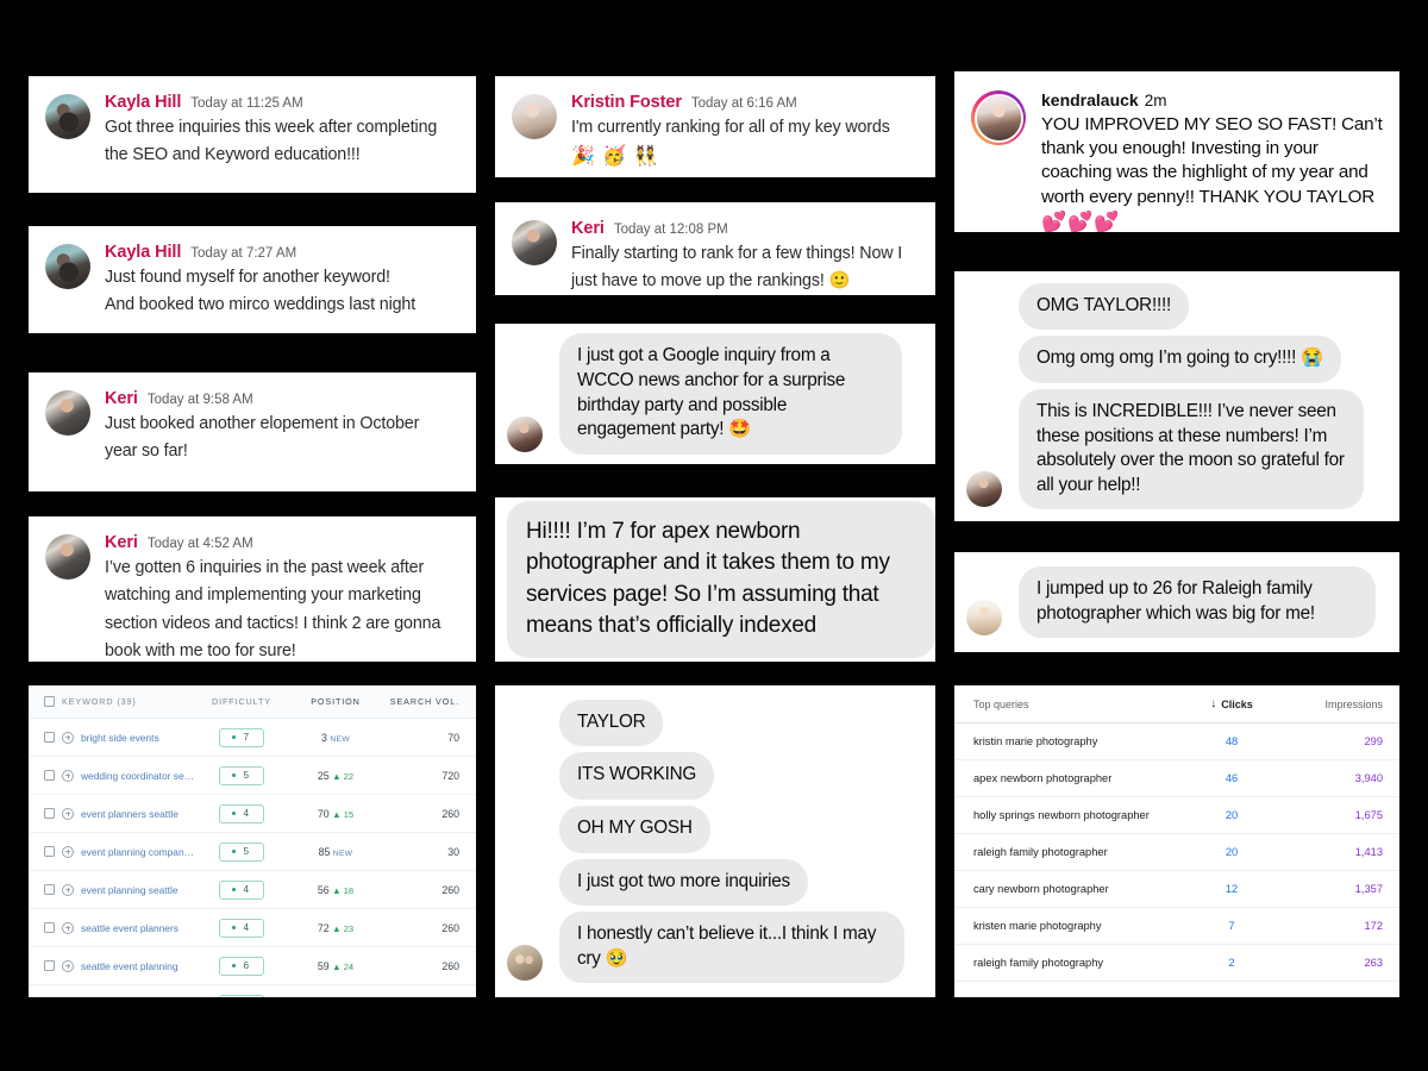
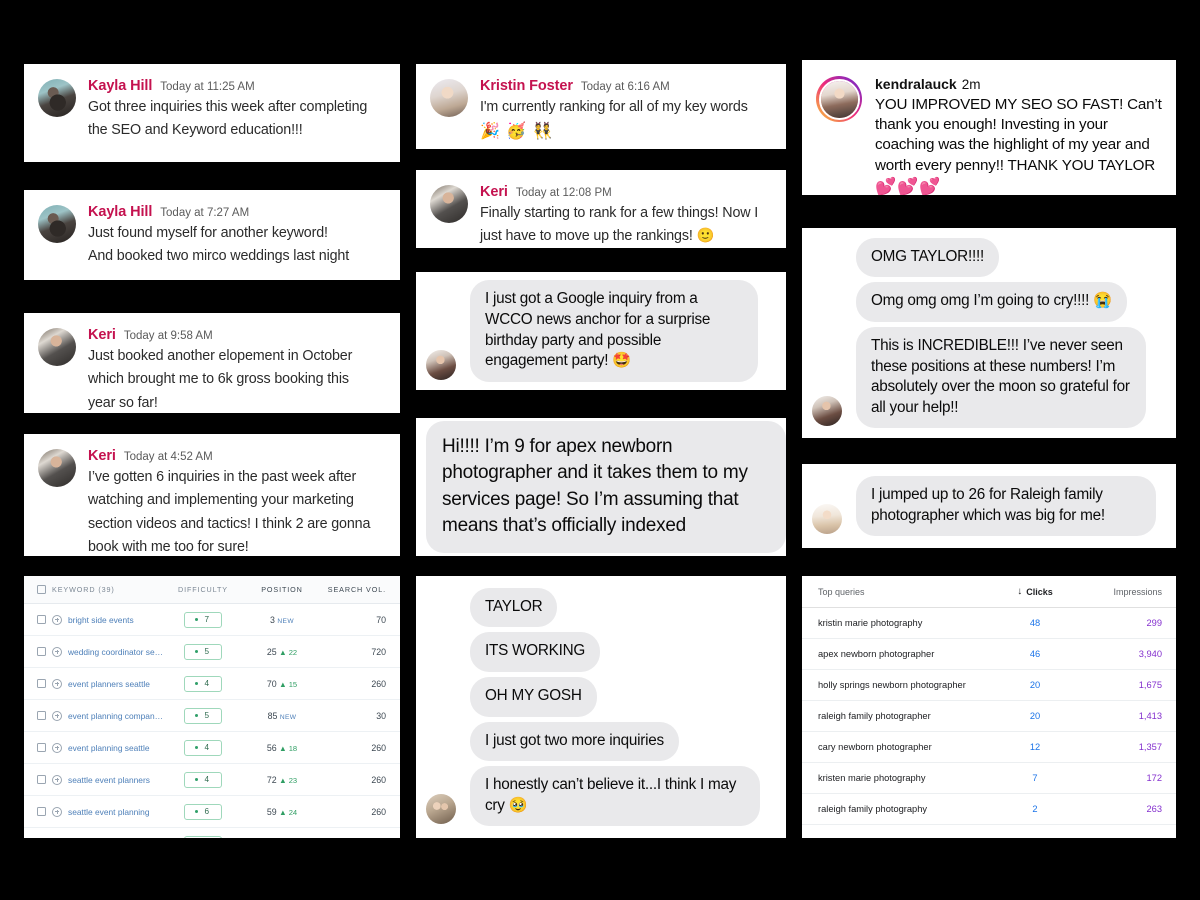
  Kayla Hill
  Today at 11:25 AM
  Got three inquiries this week after completing
  the SEO and Keyword education!!!
  Kayla Hill
  Today at 7:27 AM
  Just found myself for another keyword!
  And booked two mirco weddings last night
  Keri
  Today at 9:58 AM
  Just booked another elopement in October
+ which brought me to 6k gross booking this
  year so far!
  Keri
  Today at 4:52 AM
  I’ve gotten 6 inquiries in the past week after
  watching and implementing your marketing
  section videos and tactics! I think 2 are gonna
  book with me too for sure!
  KEYWORD (39)
  DIFFICULTY
  POSITION
  SEARCH VOL.
  bright side events
  7
  70
  wedding coordinator seatt
  5
  25 ▲ 22
  720
  event planners seattle
  4
  70 ▲ 15
  260
  event planning companies
  5
  30
  event planning seattle
  4
  56 ▲ 18
  260
  seattle event planners
  4
  72 ▲ 23
  260
  seattle event planning
  6
  59 ▲ 24
  260
  Kristin Foster
  Today at 6:16 AM
  I'm currently ranking for all of my key words
  🎉 🥳 👯
  Keri
  Today at 12:08 PM
  Finally starting to rank for a few things! Now I
  just have to move up the rankings! 🙂
  I just got a Google inquiry from a WCCO news anchor for a surprise birthday party and possible engagement party! 🤩
- Hi!!!! I’m 7 for apex newborn photographer and it takes them to my services page! So I’m assuming that means that’s officially indexed
+ Hi!!!! I’m 9 for apex newborn photographer and it takes them to my services page! So I’m assuming that means that’s officially indexed
  TAYLOR
  ITS WORKING
  OH MY GOSH
  I just got two more inquiries
  I honestly can’t believe it...I think I may cry 🥹
  kendralauck 2m
  YOU IMPROVED MY SEO SO FAST! Can’t thank you enough! Investing in your coaching was the highlight of my year and worth every penny!! THANK YOU TAYLOR
  💕💕💕
  OMG TAYLOR!!!!
  Omg omg omg I’m going to cry!!!! 😭
  This is INCREDIBLE!!! I’ve never seen these positions at these numbers! I’m absolutely over the moon so grateful for all your help!!
  I jumped up to 26 for Raleigh family photographer which was big for me!
  Top queries
  ↓
  Clicks
  Impressions
  kristin marie photography
  48
  299
  apex newborn photographer
  46
  3,940
  holly springs newborn photographer
  20
  1,675
  raleigh family photographer
  20
  1,413
  cary newborn photographer
  12
  1,357
  kristen marie photography
  7
  172
  raleigh family photography
  2
  263
